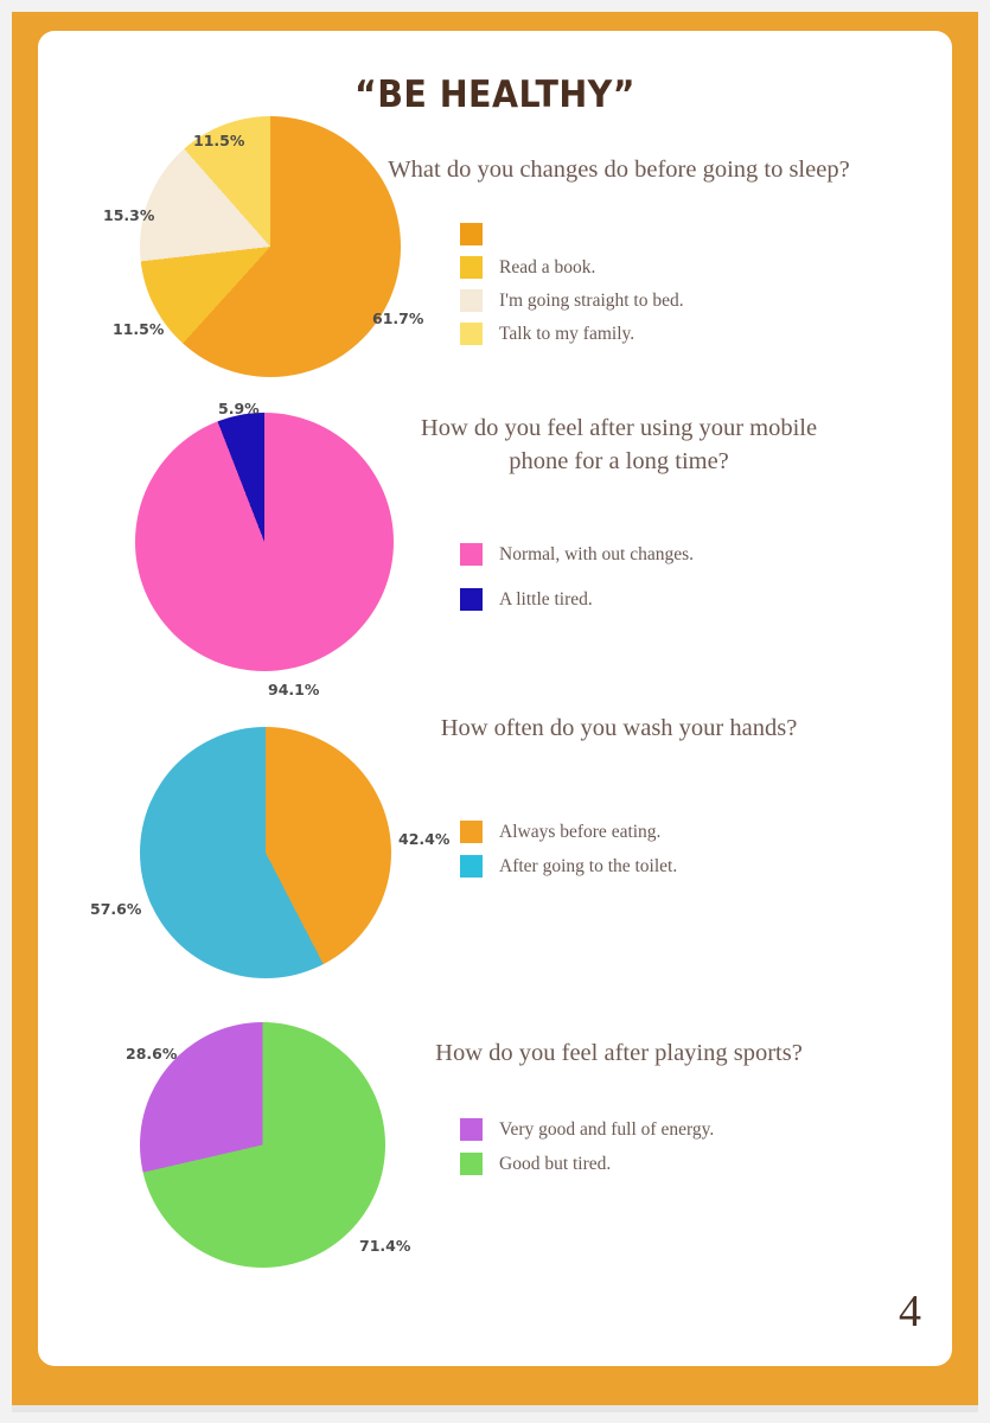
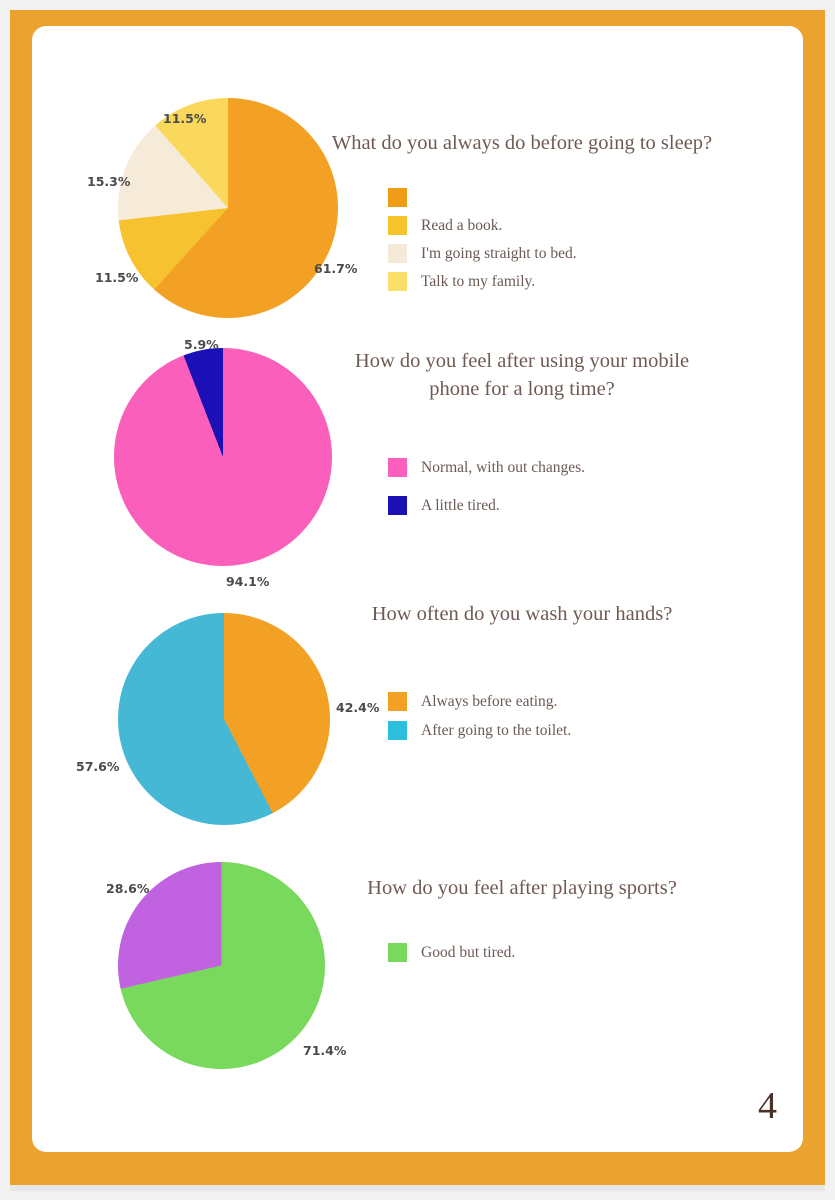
- “BE HEALTHY”
  11.5%
  15.3%
  11.5%
  61.7%
- What do you changes do before going to sleep?
+ What do you always do before going to sleep?
  Read a book.
  I'm going straight to bed.
  Talk to my family.
  5.9%
  94.1%
  How do you feel after using your mobile
  phone for a long time?
  Normal, with out changes.
  A little tired.
  42.4%
  57.6%
  How often do you wash your hands?
  Always before eating.
  After going to the toilet.
  28.6%
  71.4%
  How do you feel after playing sports?
- Very good and full of energy.
  Good but tired.
  4
